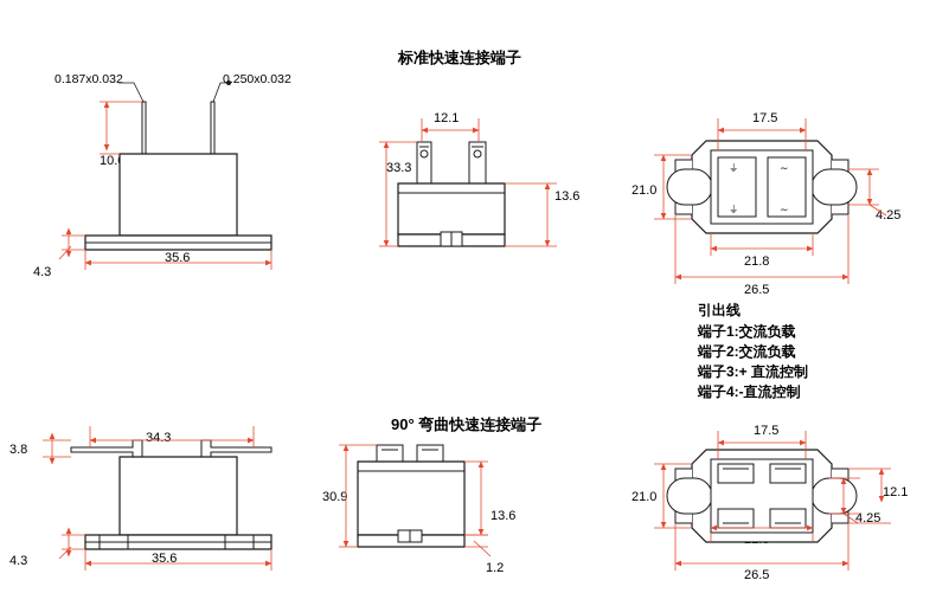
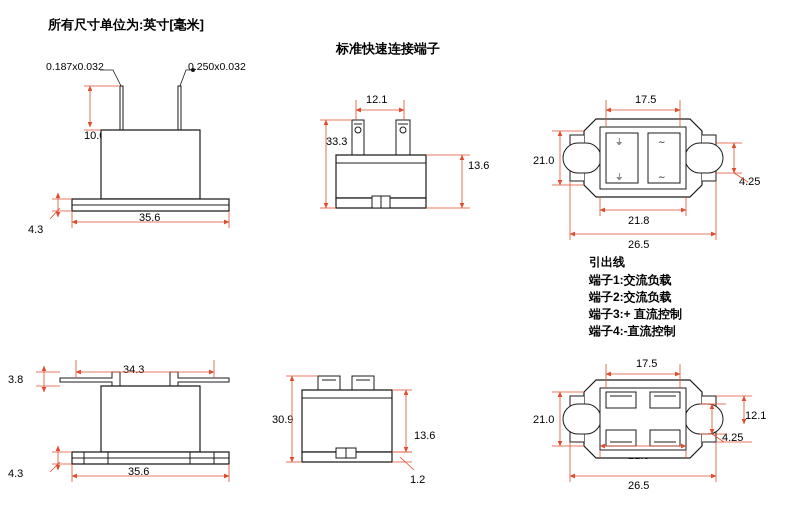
+ 所有尺寸单位为:英寸[毫米]
  标准快速连接端子
- 90° 弯曲快速连接端子
  0.187x0.032
  0.250x0.032
  引出线
  端子1:交流负载
  端子2:交流负载
  端子3:+ 直流控制
  端子4:-直流控制
  10.
  35.6
  4.3
  12.1
  33.3
  13.6
  17.5
  21.0
  21.8
  26.5
  4.25
  3.8
  34.3
  35.6
  4.3
  30.9
  13.6
  1.2
  17.5
  21.0
  26.5
  12.1
  4.25
  ⏚
  ∼
  ⏚
  ∼
